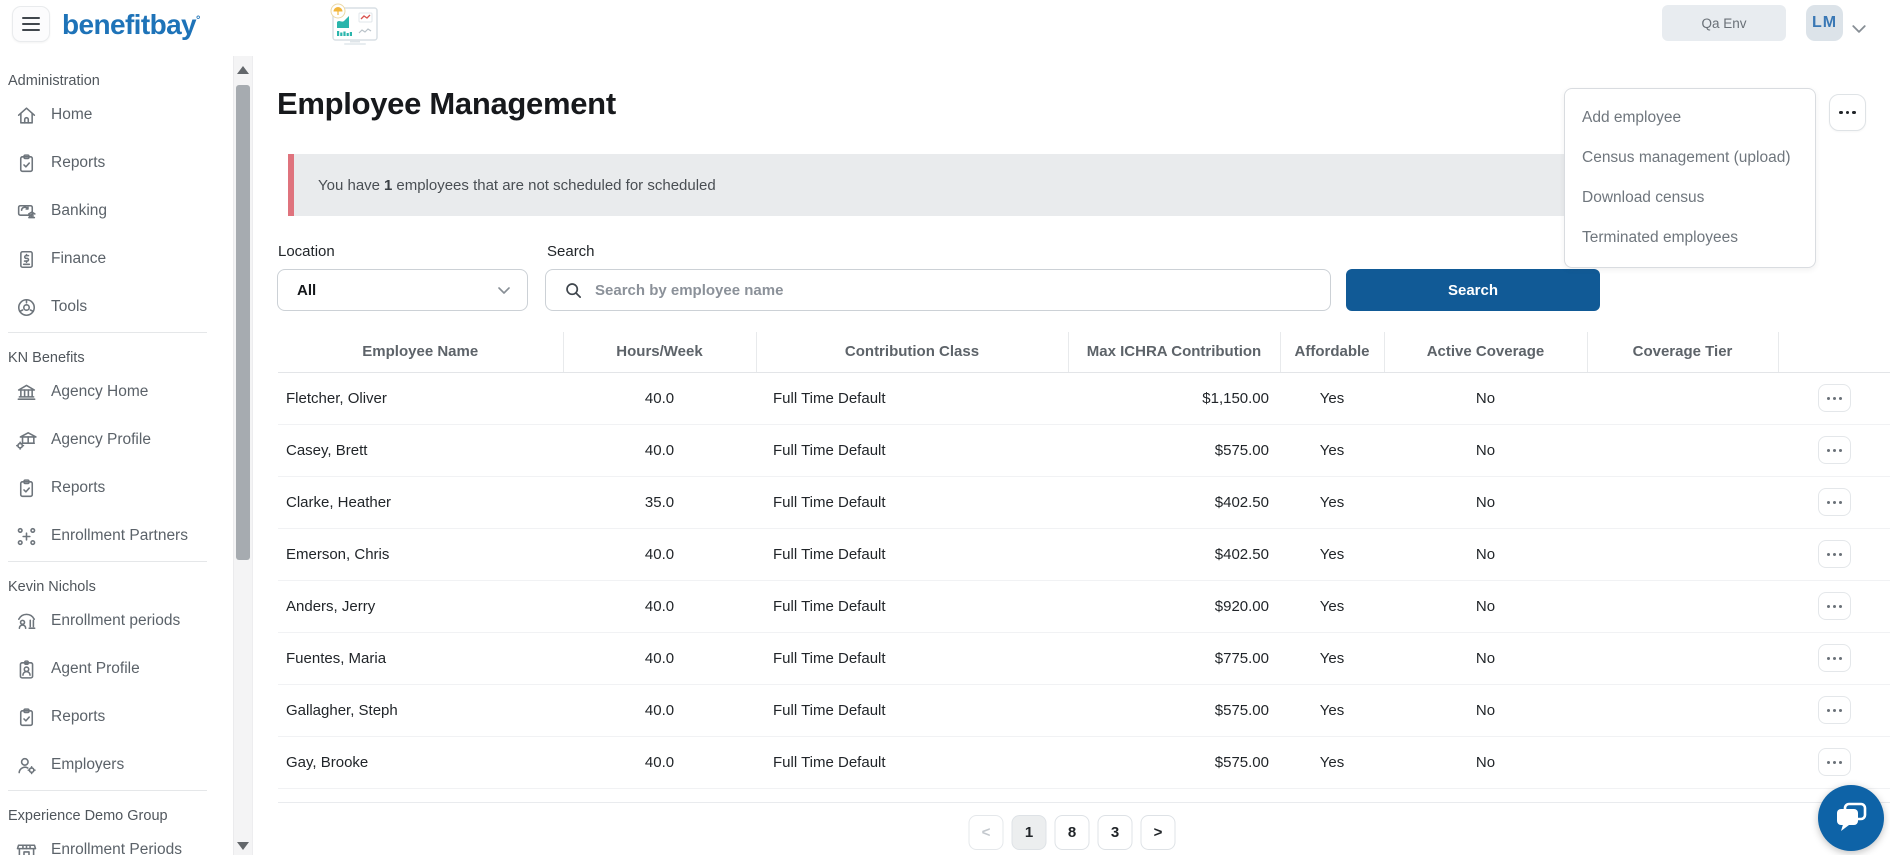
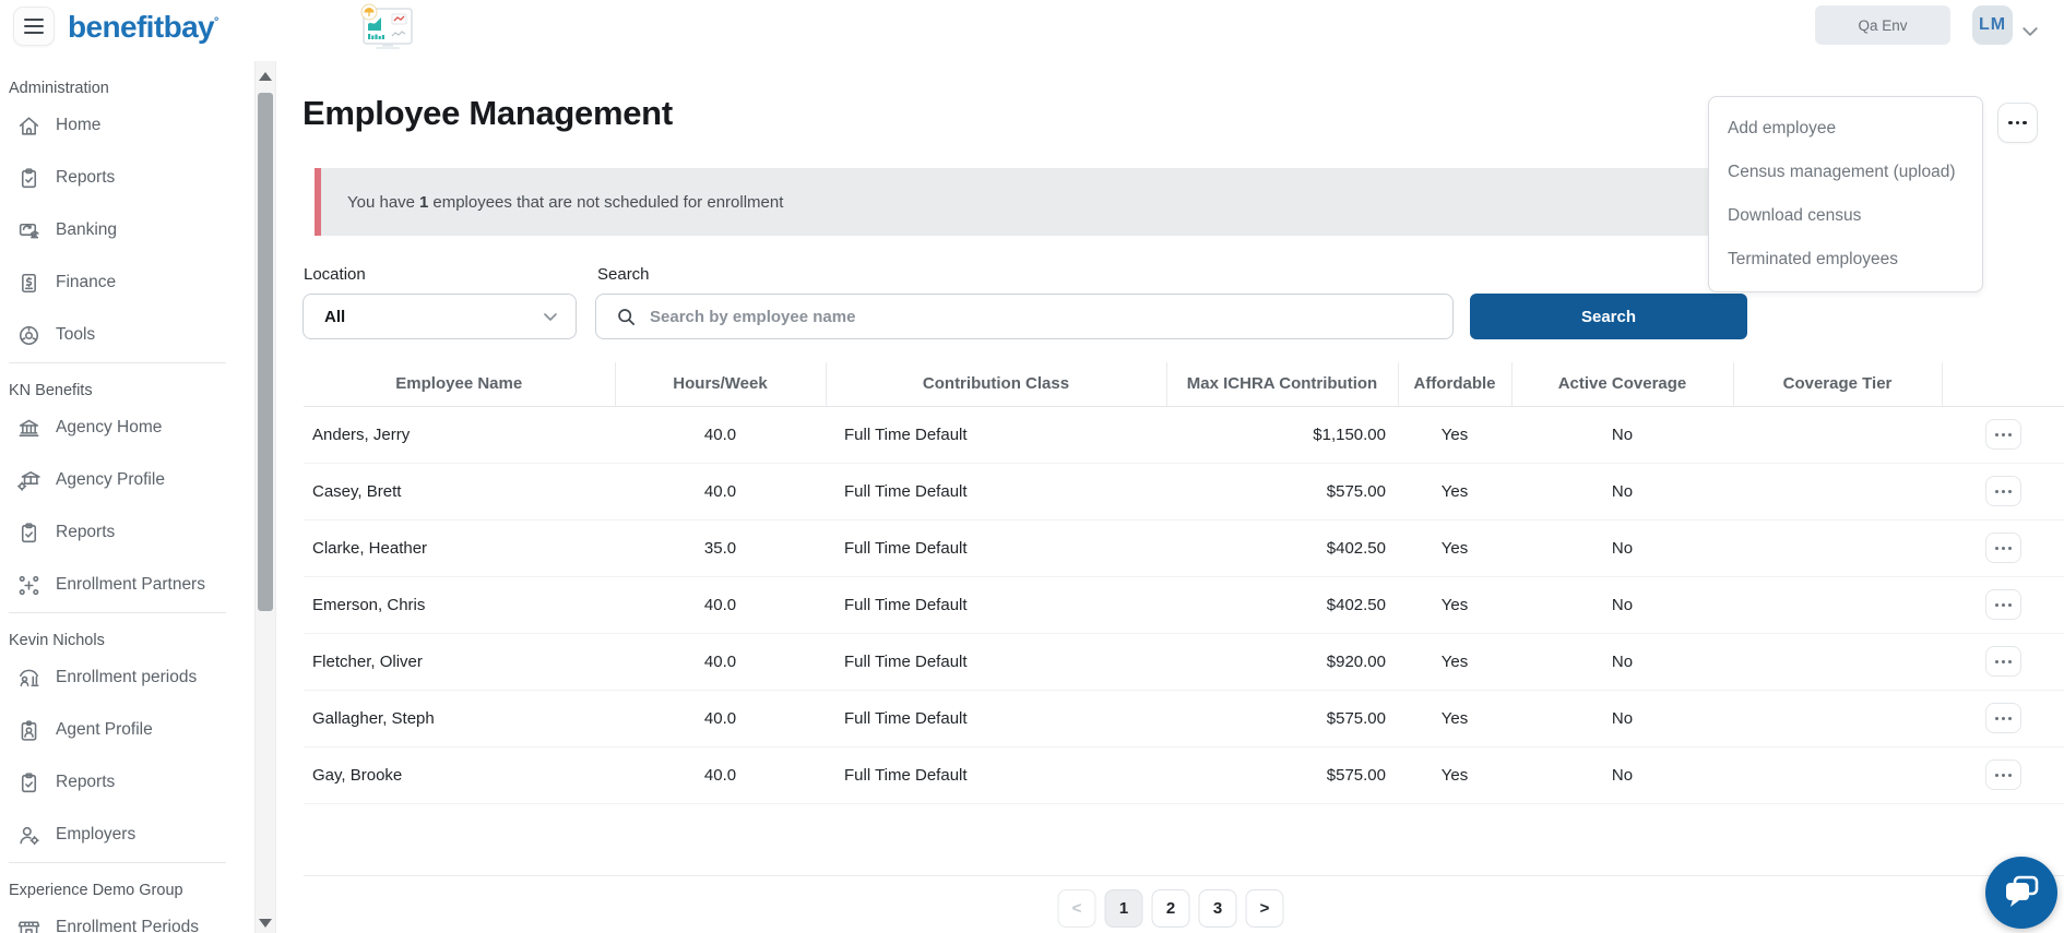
  benefitbay°
  Qa Env
  LM
  Administration
  Home
  Reports
  Banking
  Finance
  Tools
  KN Benefits
  Agency Home
  Agency Profile
  Reports
  Enrollment Partners
  Kevin Nichols
  Enrollment periods
  Agent Profile
  Reports
  Employers
  Experience Demo Group
  Enrollment Periods
  Employee Management
  You have
  1
- employees that are not scheduled for scheduled
+ employees that are not scheduled for enrollment
  Location
  Search
  All
  Search by employee name
  Search
  Employee Name	Hours/Week	Contribution Class	Max ICHRA Contribution	Affordable	Active Coverage	Coverage Tier
- Fletcher, Oliver	40.0	Full Time Default	$1,150.00	Yes	No
+ Anders, Jerry	40.0	Full Time Default	$1,150.00	Yes	No
  Casey, Brett	40.0	Full Time Default	$575.00	Yes	No
  Clarke, Heather	35.0	Full Time Default	$402.50	Yes	No
  Emerson, Chris	40.0	Full Time Default	$402.50	Yes	No
- Anders, Jerry	40.0	Full Time Default	$920.00	Yes	No
+ Fletcher, Oliver	40.0	Full Time Default	$920.00	Yes	No
- Fuentes, Maria	40.0	Full Time Default	$775.00	Yes	No
  Gallagher, Steph	40.0	Full Time Default	$575.00	Yes	No
  Gay, Brooke	40.0	Full Time Default	$575.00	Yes	No
  <
  1
- 8
+ 2
  3
  >
  Add employee
  Census management (upload)
  Download census
  Terminated employees
